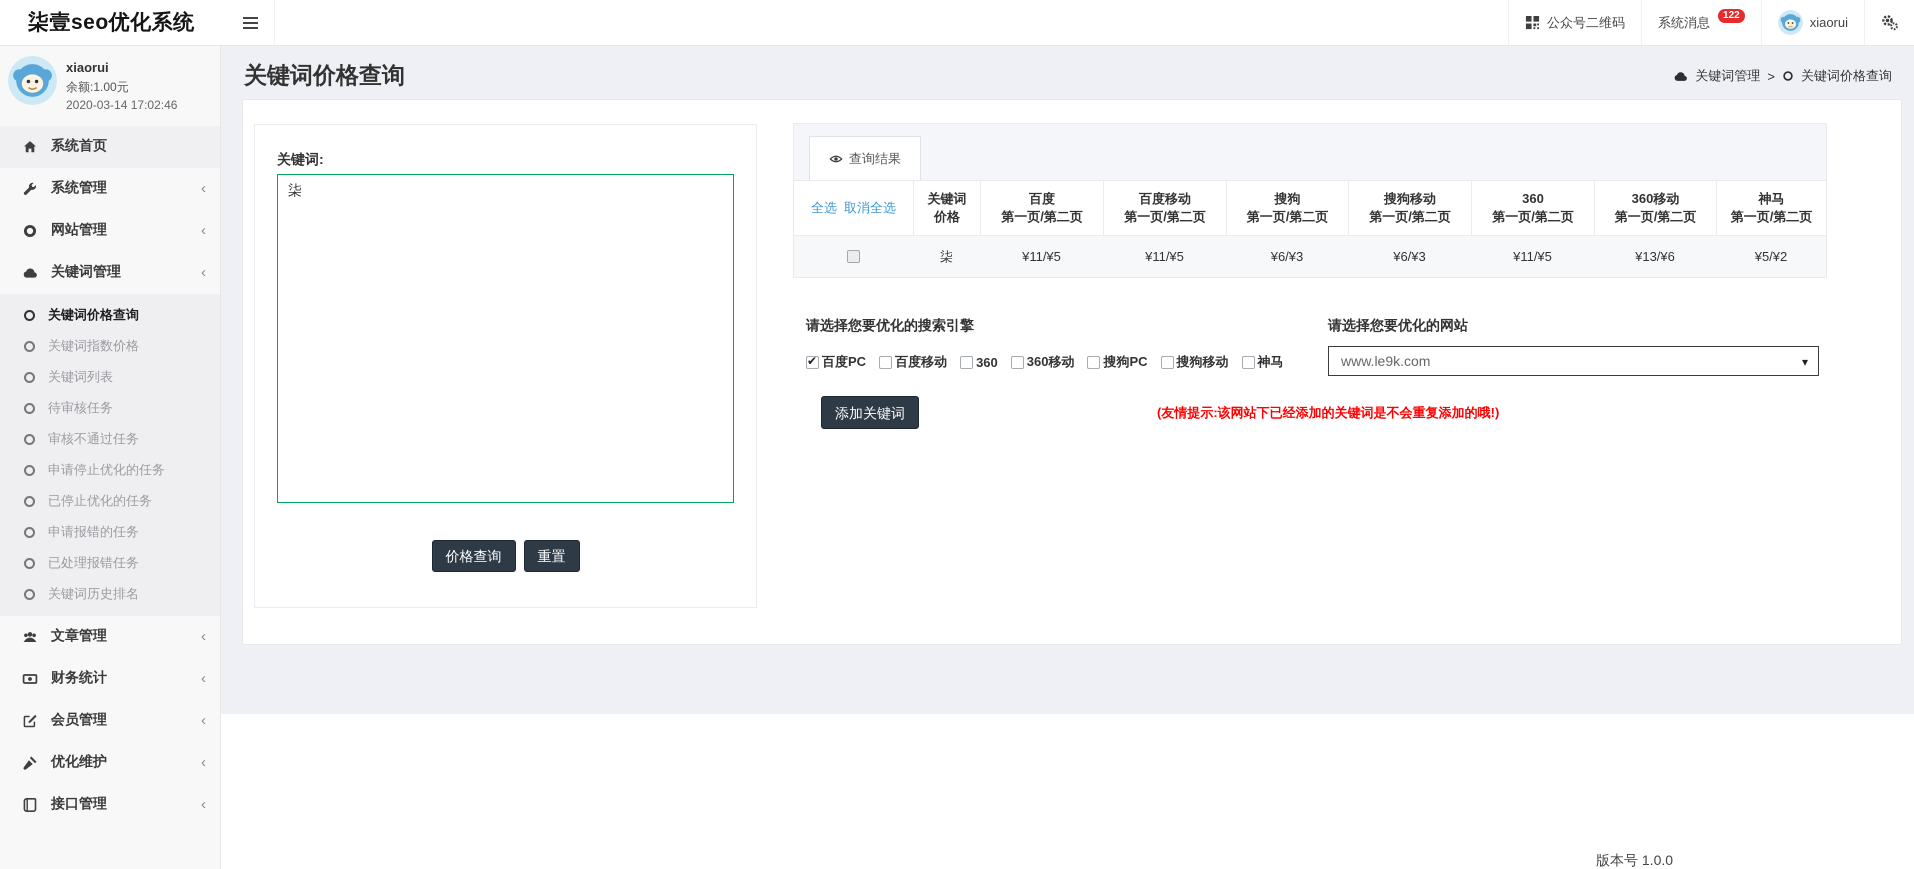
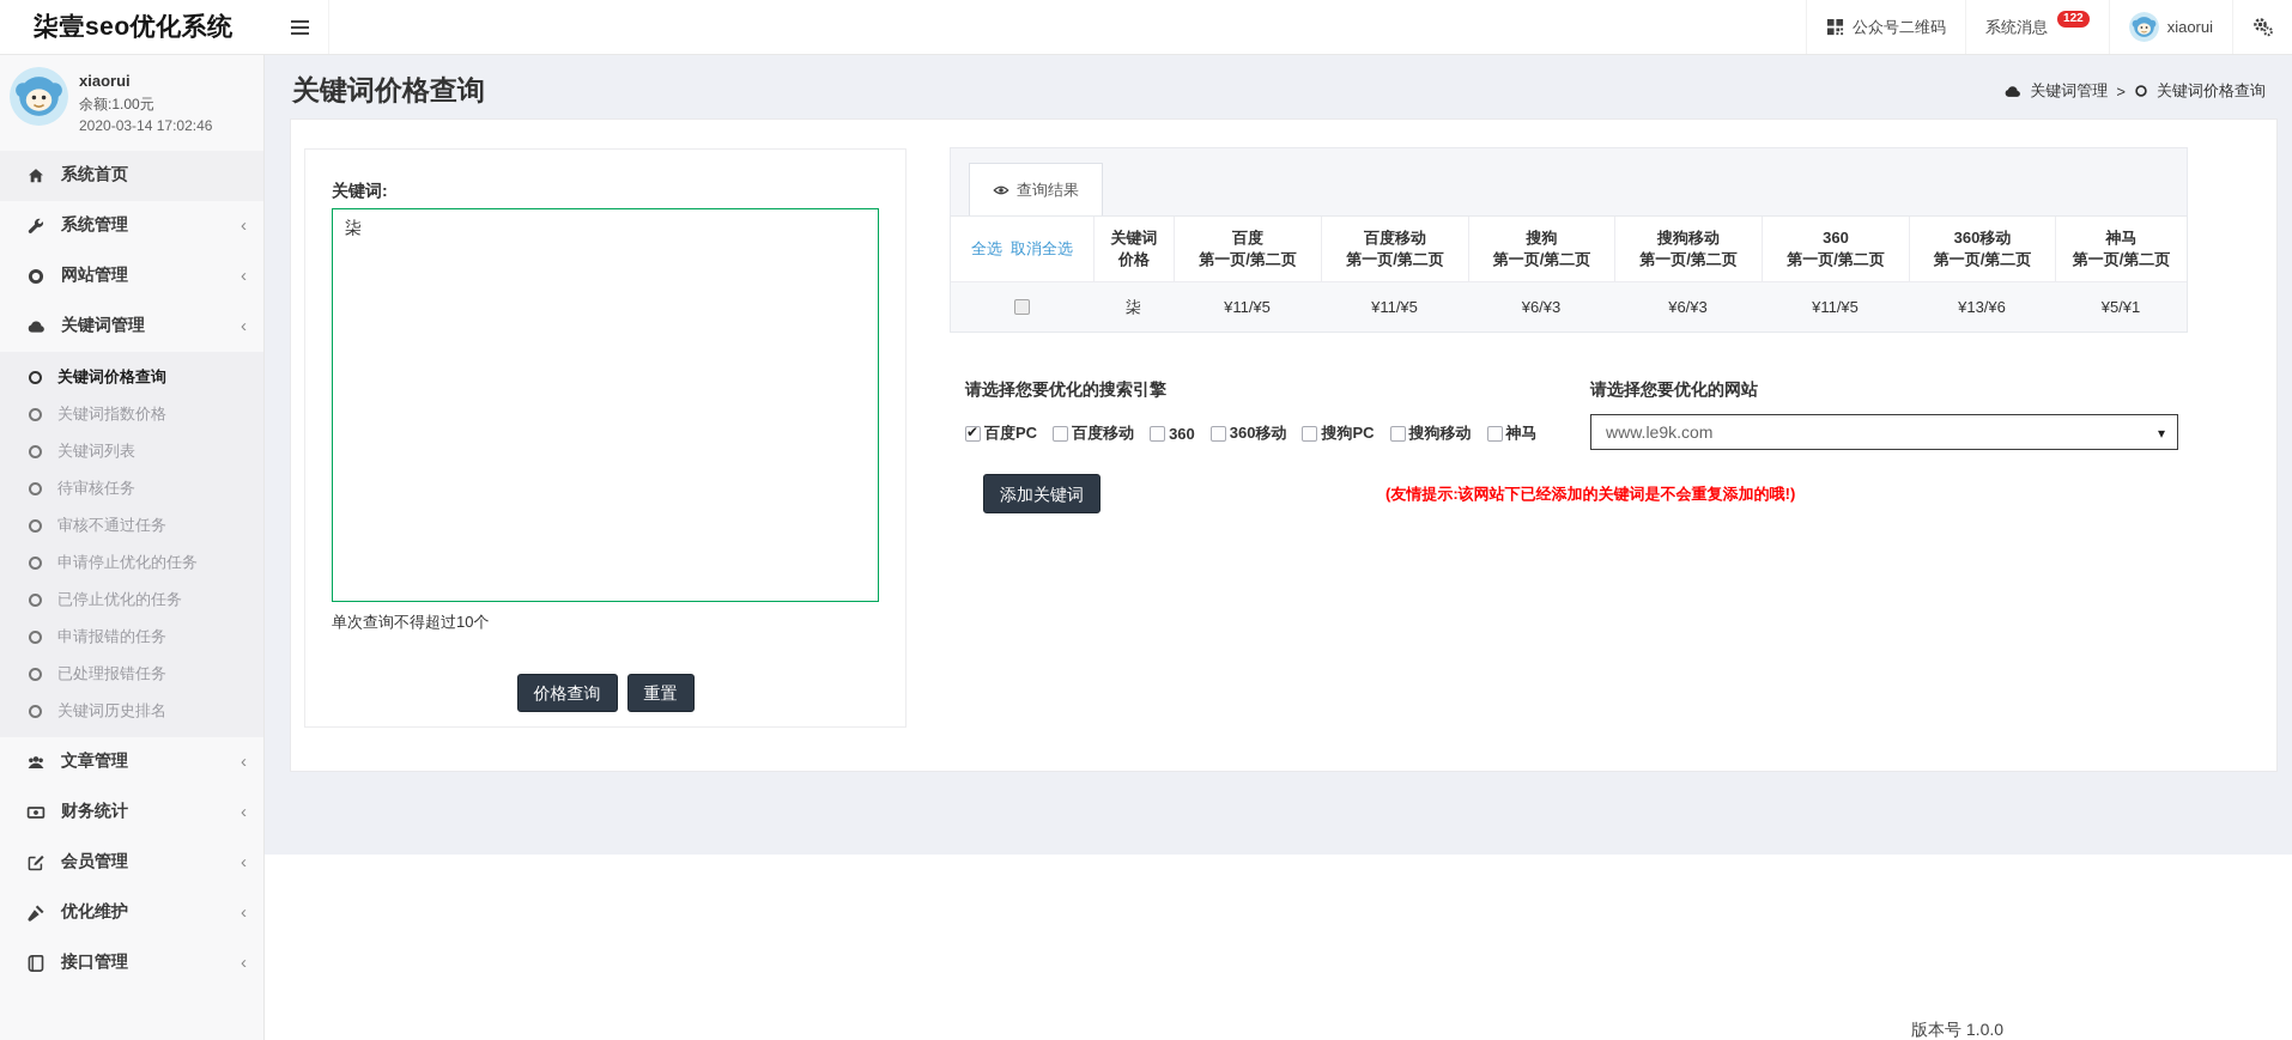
  柒壹seo优化系统
  公众号二维码
  系统消息
  122
  xiaorui
  xiaorui
  余额:1.00元
  2020-03-14 17:02:46
  系统首页
  系统管理
  网站管理
  关键词管理
  关键词价格查询
  关键词指数价格
  关键词列表
  待审核任务
  审核不通过任务
  申请停止优化的任务
  已停止优化的任务
  申请报错的任务
  已处理报错任务
  关键词历史排名
  文章管理
  财务统计
  会员管理
  优化维护
  接口管理
  关键词价格查询
  关键词管理
  >
  关键词价格查询
  关键词:
  柒
+ 单次查询不得超过10个
  价格查询
  重置
  查询结果
  全选
  取消全选
  关键词
  价格
  百度
  第一页/第二页
  百度移动
  第一页/第二页
  搜狗
  第一页/第二页
  搜狗移动
  第一页/第二页
  360
  第一页/第二页
  360移动
  第一页/第二页
  神马
  第一页/第二页
  柒
  ¥11/¥5
  ¥11/¥5
  ¥6/¥3
  ¥6/¥3
  ¥11/¥5
  ¥13/¥6
- ¥5/¥2
+ ¥5/¥1
  请选择您要优化的搜索引擎
  百度PC
  百度移动
  360
  360移动
  搜狗PC
  搜狗移动
  神马
  请选择您要优化的网站
  www.le9k.com
  添加关键词
  (友情提示:该网站下已经添加的关键词是不会重复添加的哦!)
  版本号 1.0.0
